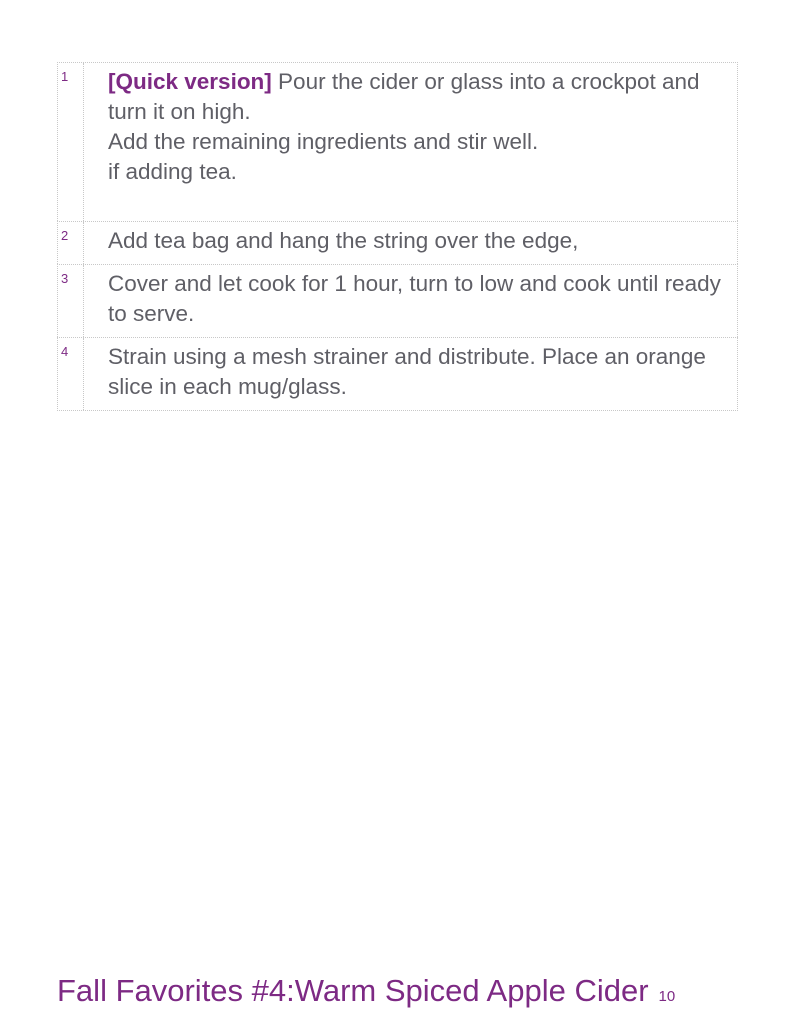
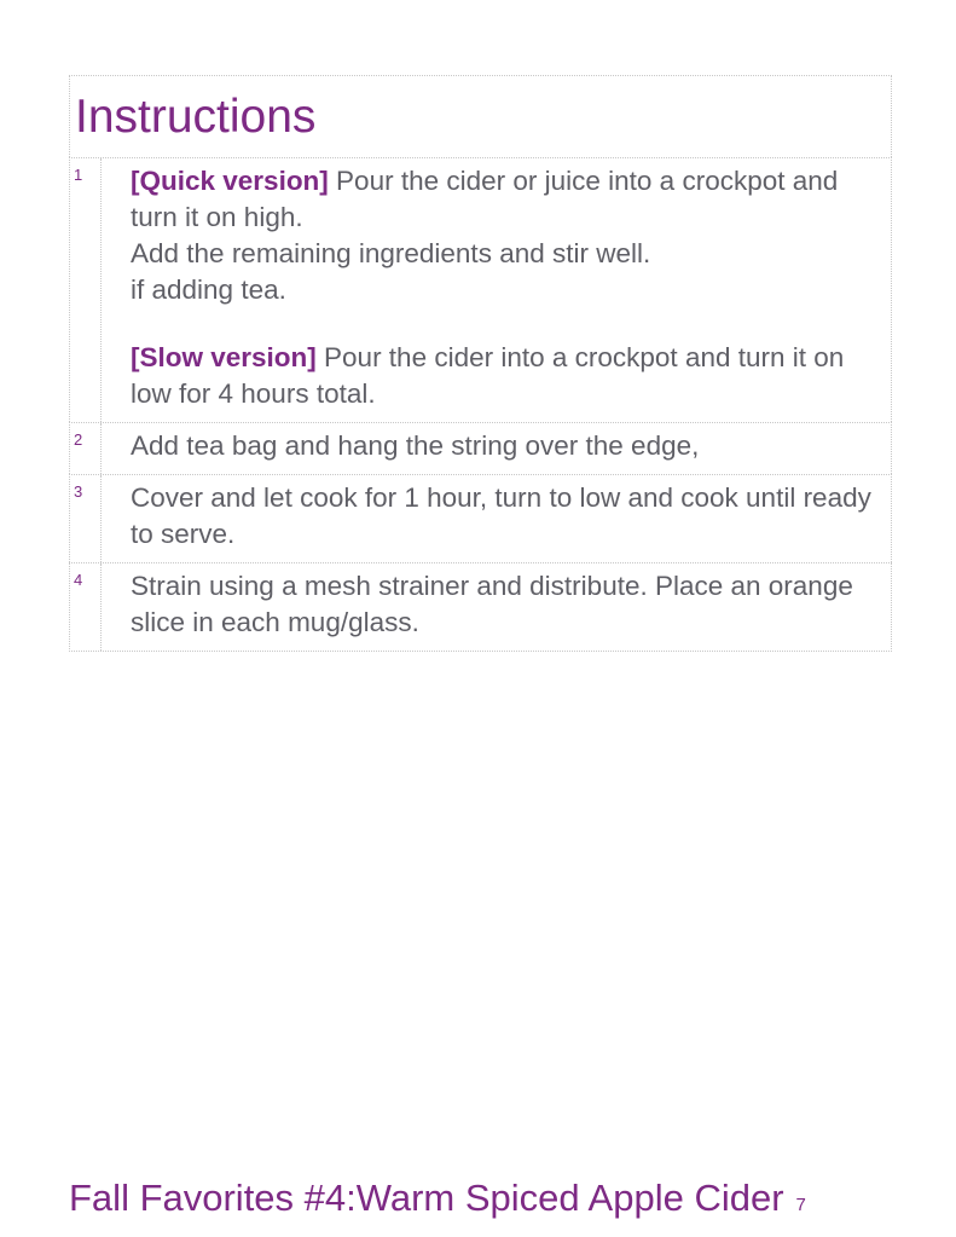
+ Instructions
  1
- [Quick version] Pour the cider or glass into a crockpot and turn it on high.
+ [Quick version] Pour the cider or juice into a crockpot and turn it on high.
  Add the remaining ingredients and stir well.
  if adding tea.
+ [Slow version] Pour the cider into a crockpot and turn it on low for 4 hours total.
  2
  Add tea bag and hang the string over the edge,
  3
  Cover and let cook for 1 hour, turn to low and cook until ready to serve.
  4
  Strain using a mesh strainer and distribute. Place an orange slice in each mug/glass.
  Fall Favorites #4:Warm Spiced Apple Cider
- 10
+ 7
